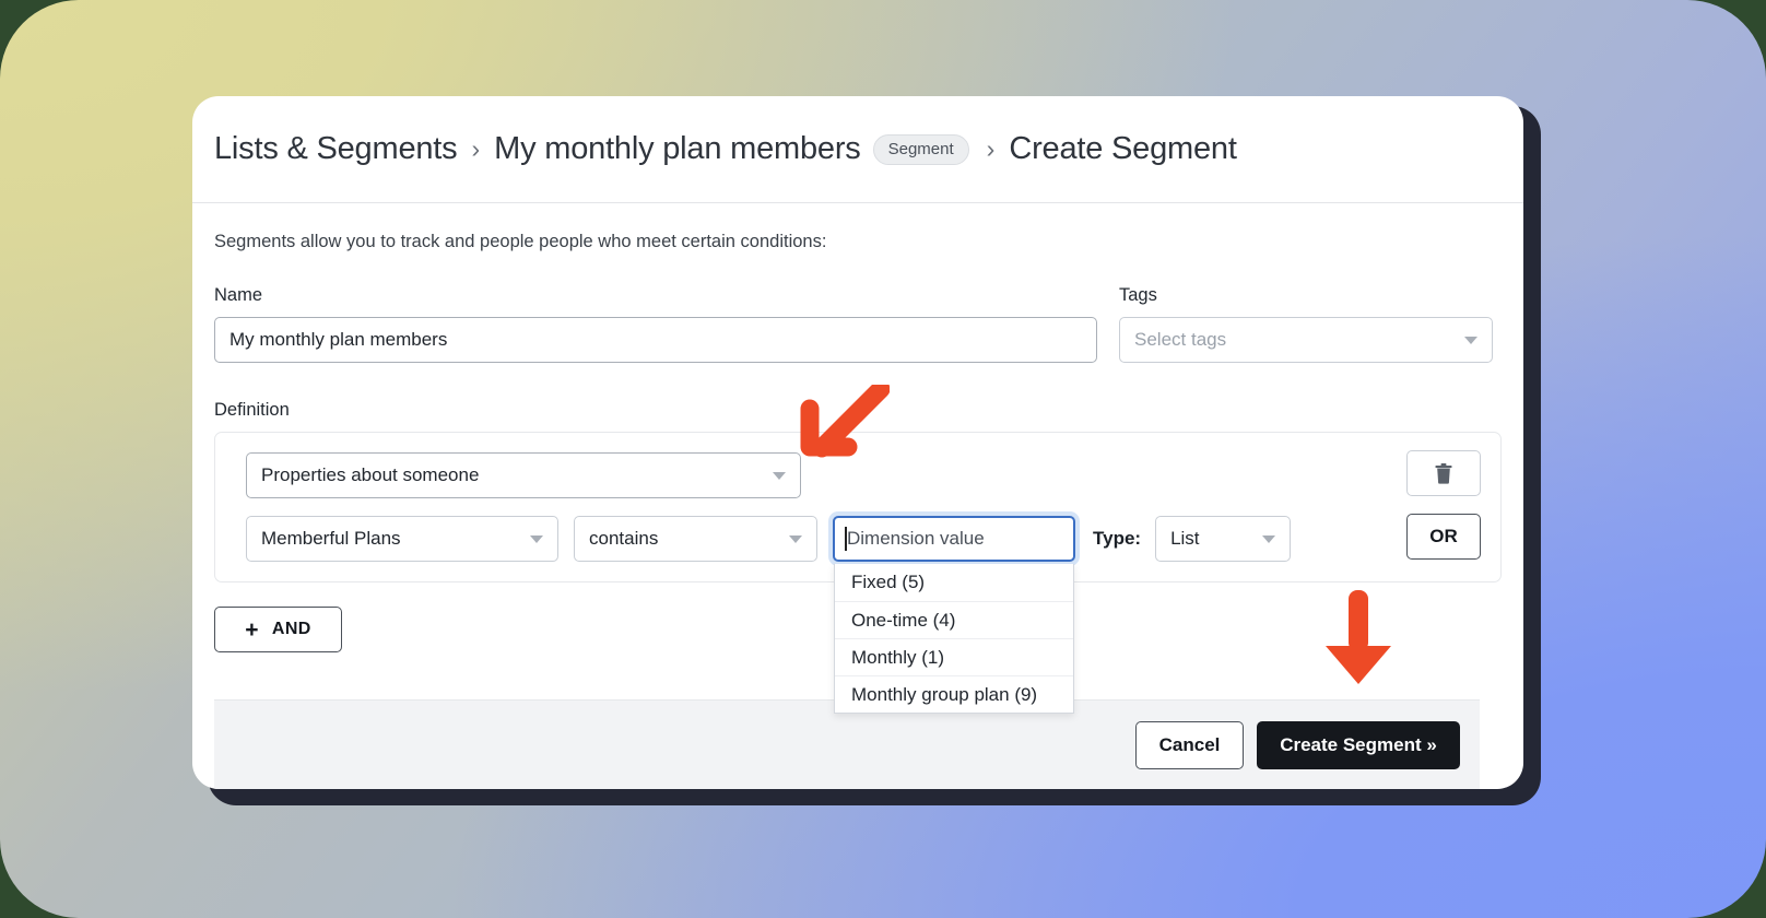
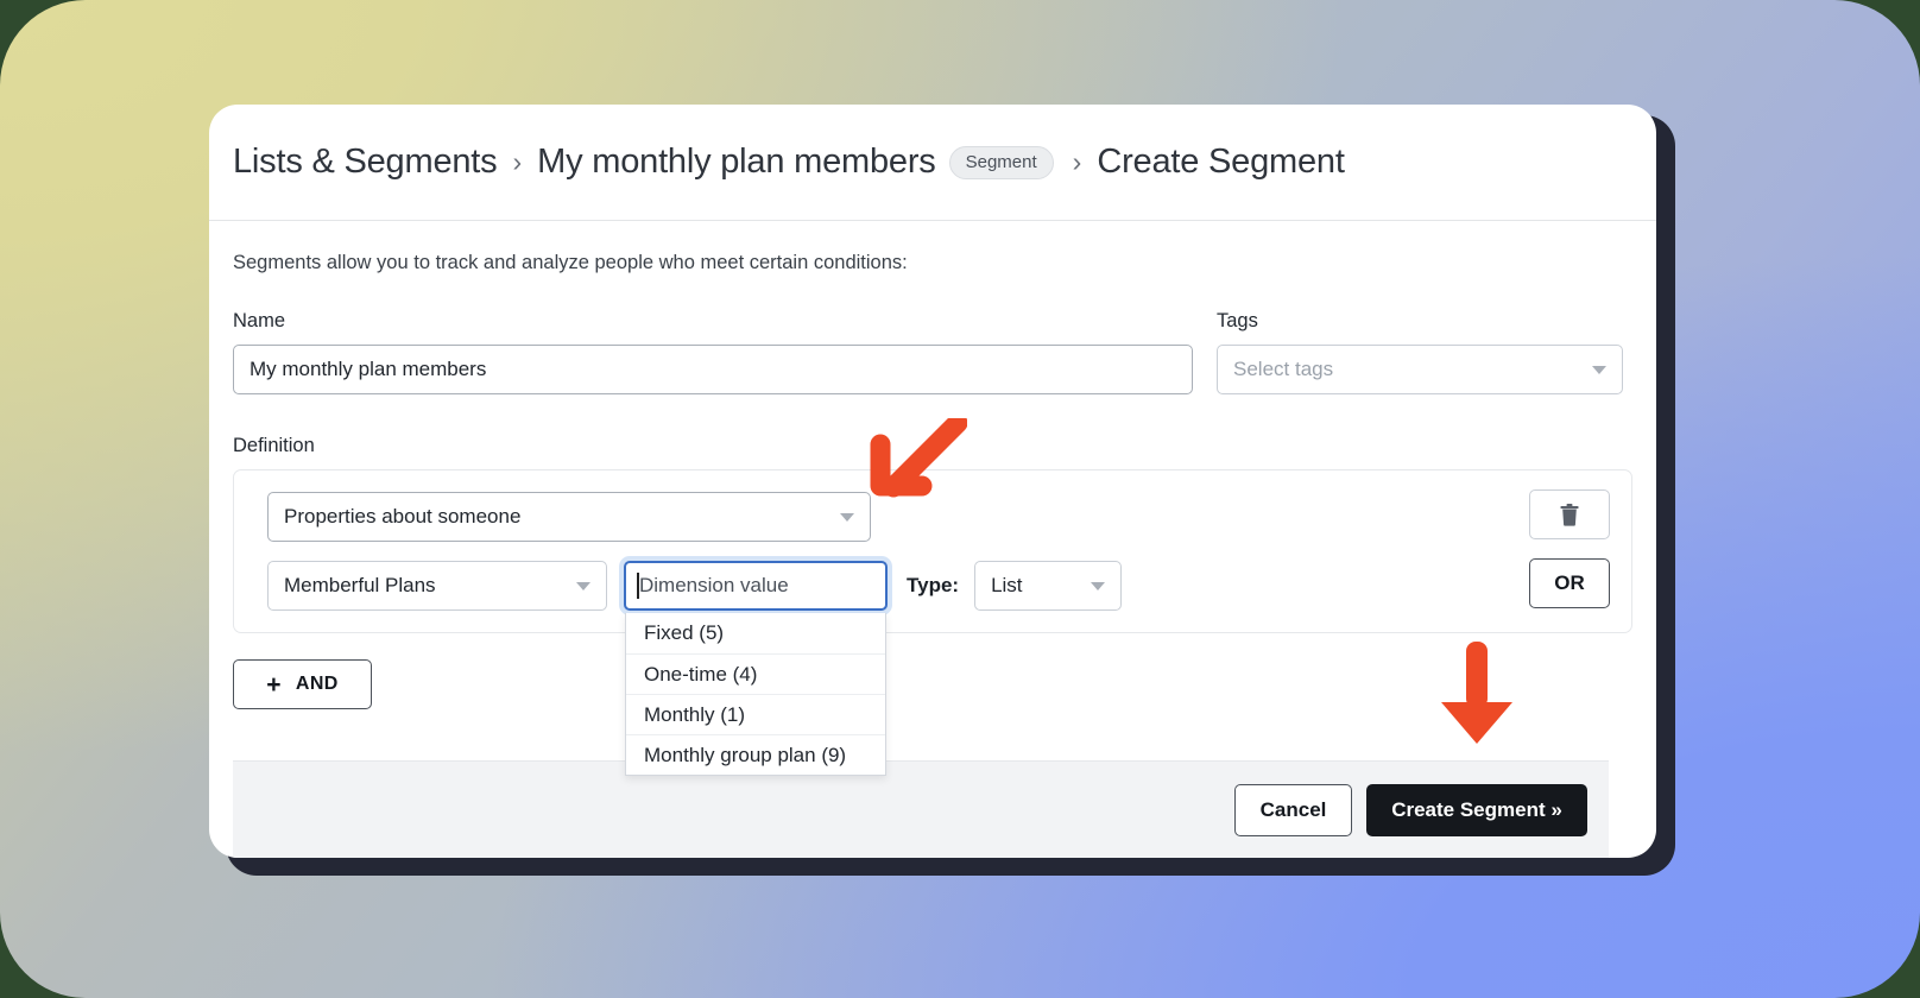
  Lists & Segments
  ›
  My monthly plan members
  Segment
  ›
  Create Segment
- Segments allow you to track and people people who meet certain conditions:
+ Segments allow you to track and analyze people who meet certain conditions:
  Name
  My monthly plan members
  Tags
  Select tags
  Definition
  Properties about someone
  Memberful Plans
- contains
  Dimension value
  Fixed (5)
  One-time (4)
  Monthly (1)
  Monthly group plan (9)
  Type:
  List
  OR
  +
  AND
  Cancel
  Create Segment »
